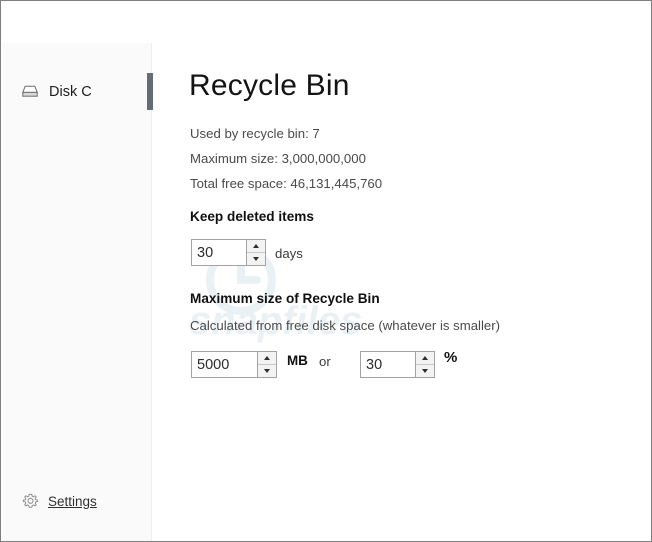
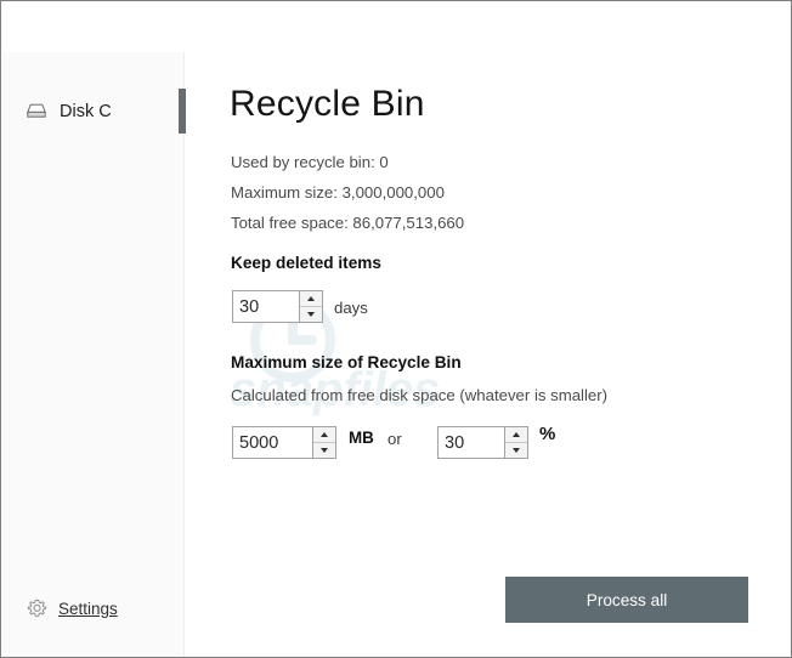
  Disk C
  Settings
  snapfiles
  Recycle Bin
- Used by recycle bin: 7
+ Used by recycle bin: 0
  Maximum size: 3,000,000,000
- Total free space: 46,131,445,760
+ Total free space: 86,077,513,660
  Keep deleted items
  30
  days
  Maximum size of Recycle Bin
  Calculated from free disk space (whatever is smaller)
  5000
  MB
  or
  30
  %
+ Process all
